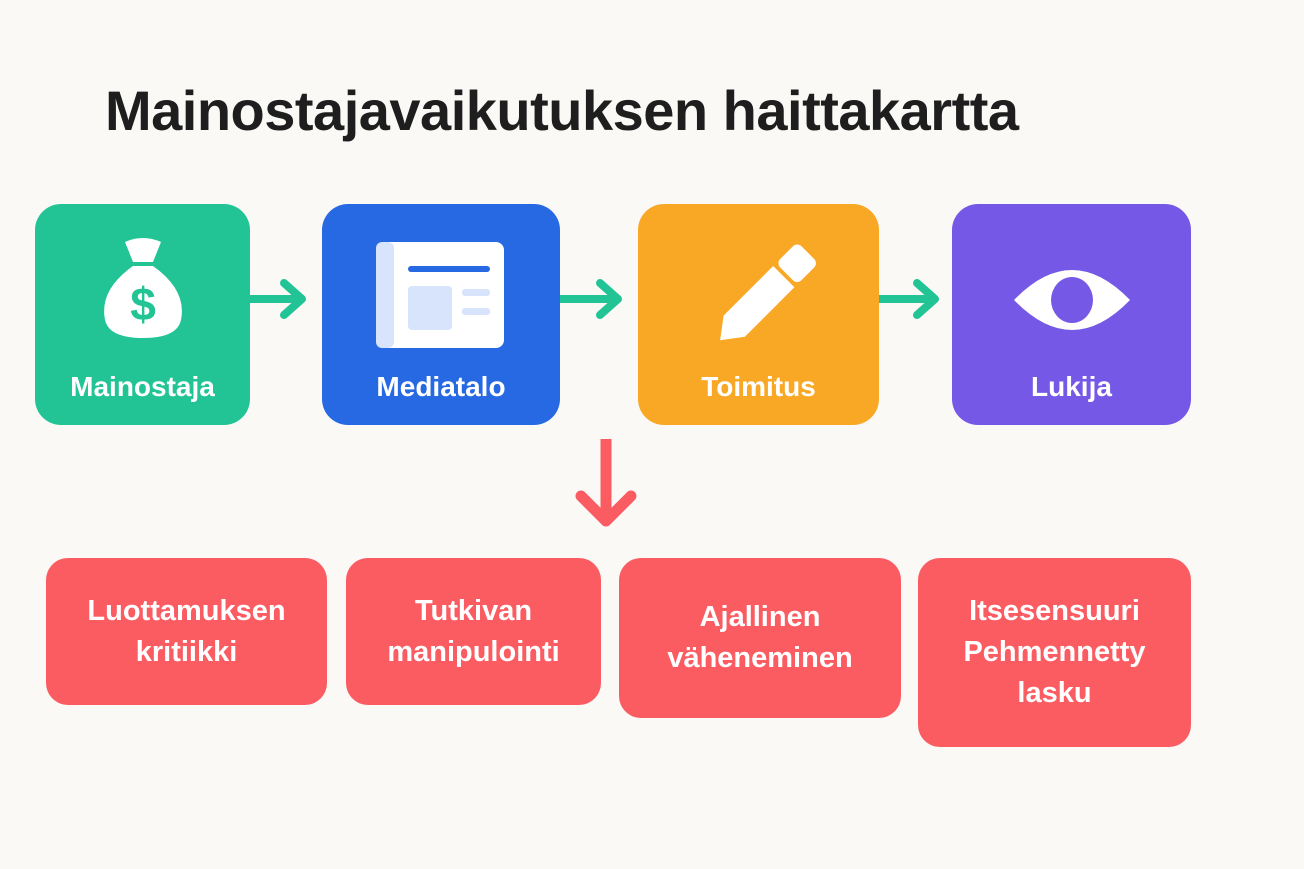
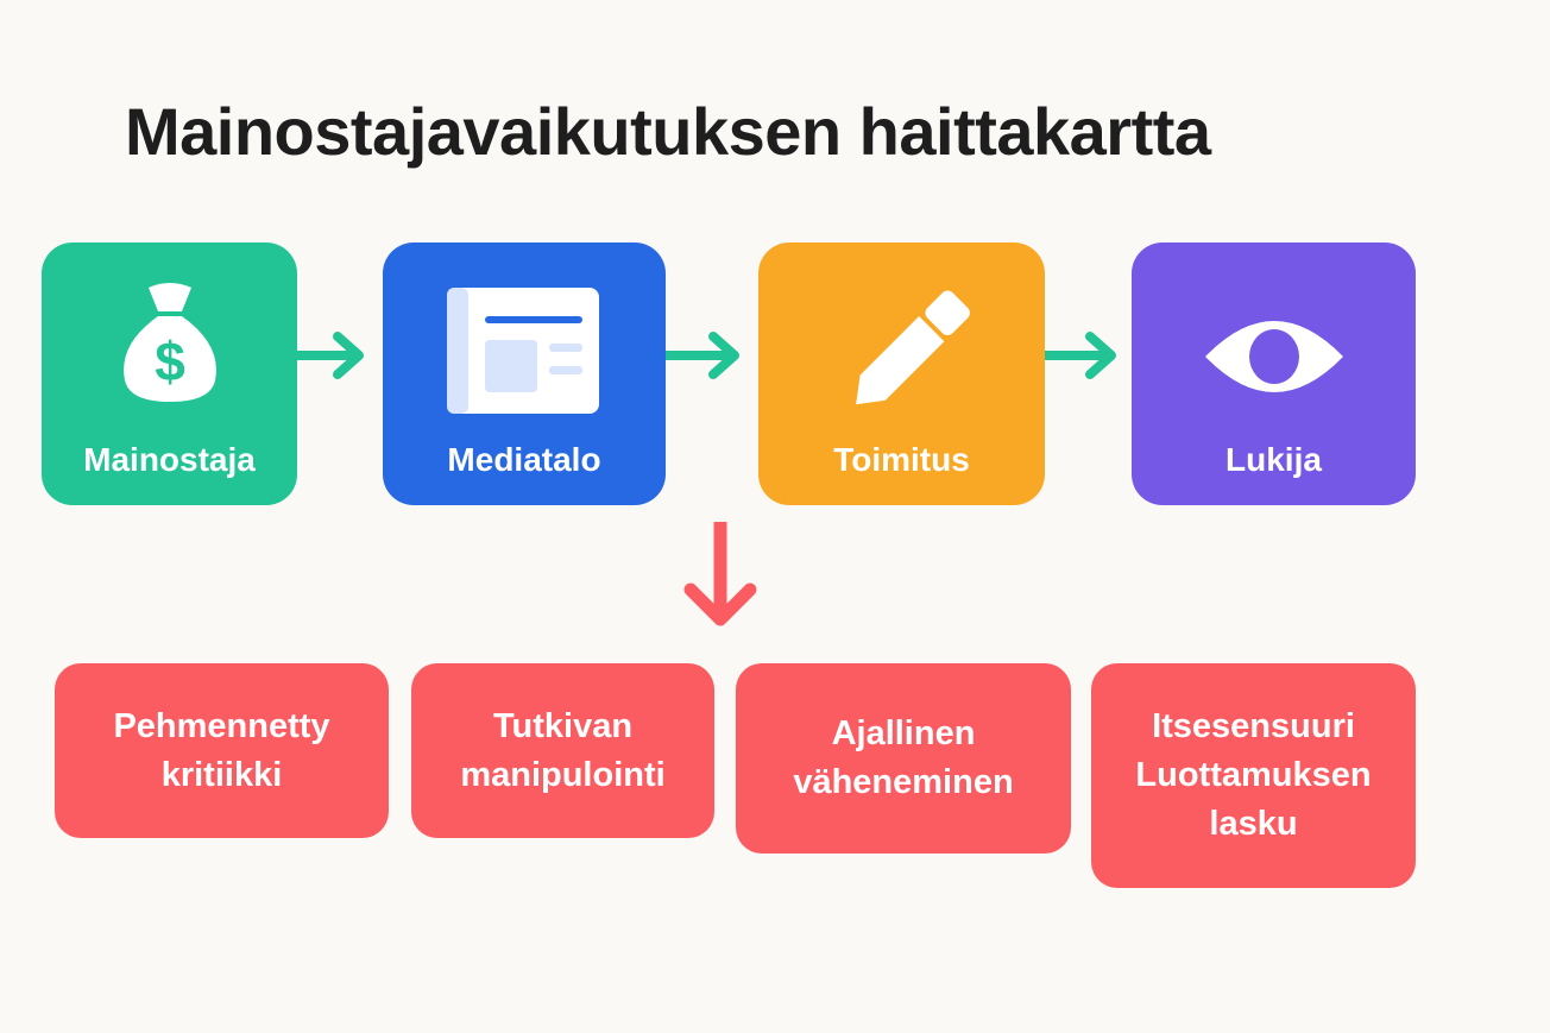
  Mainostajavaikutuksen haittakartta
  $
  Mainostaja
  Mediatalo
  Toimitus
  Lukija
- Luottamuksen
+ Pehmennetty
  kritiikki
  Tutkivan
  manipulointi
  Ajallinen
  väheneminen
  Itsesensuuri
- Pehmennetty
+ Luottamuksen
  lasku
